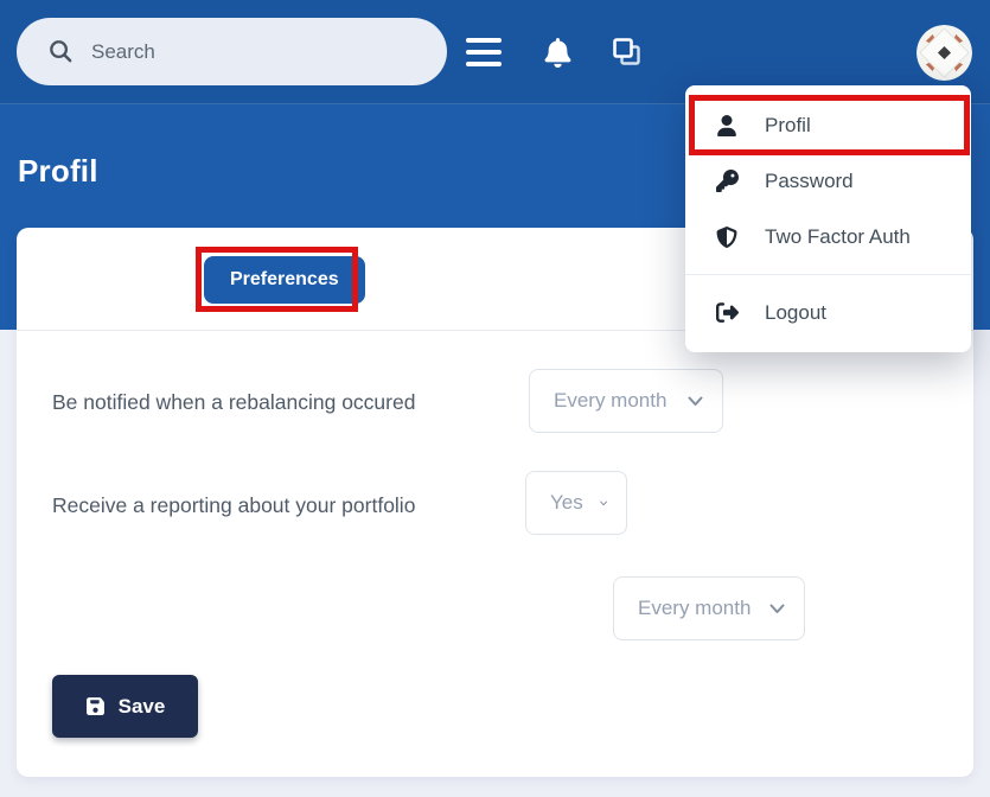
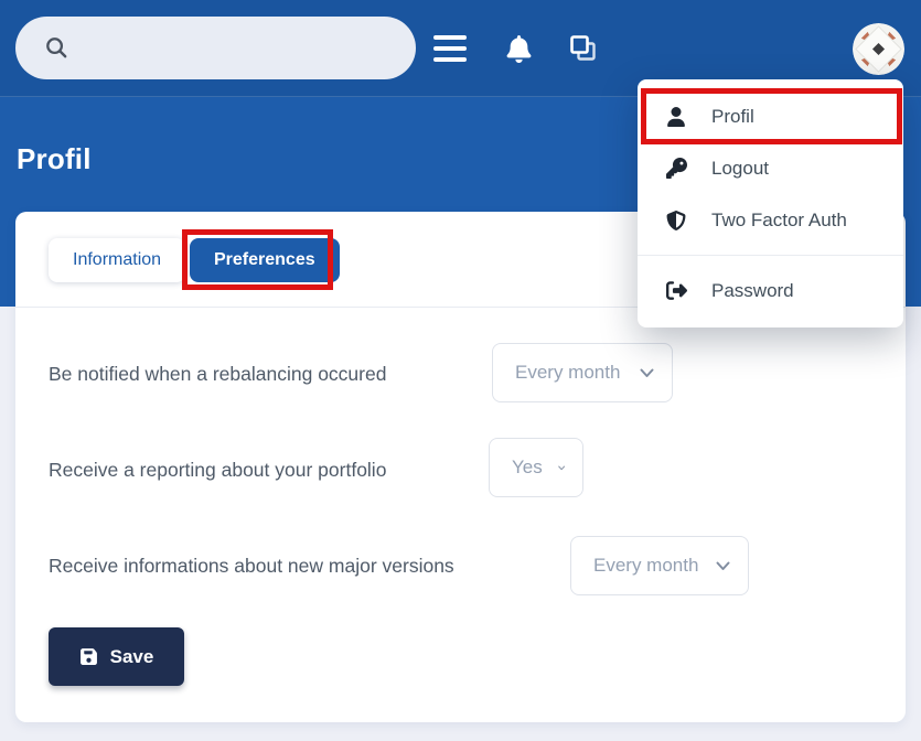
- Search
  Profil
+ Information
  Preferences
  Be notified when a rebalancing occured
  Every month
  Receive a reporting about your portfolio
  Yes
+ Receive informations about new major versions
  Every month
  Save
  Profil
- Password
+ Logout
  Two Factor Auth
- Logout
+ Password
